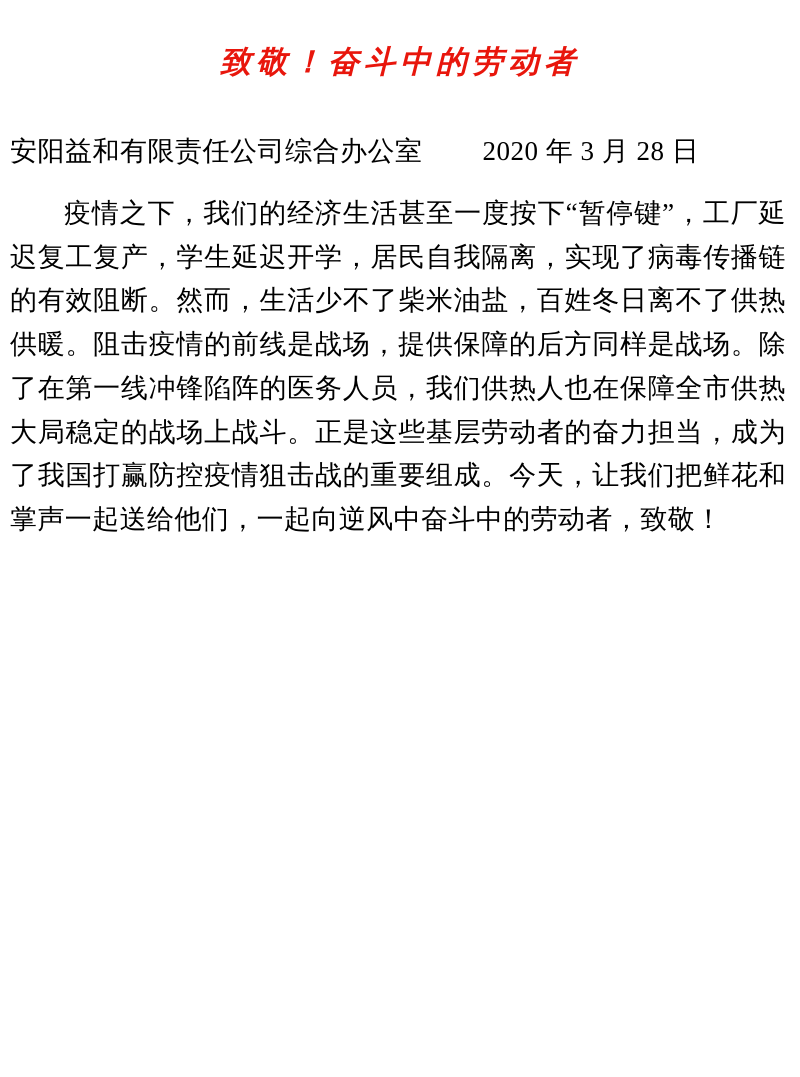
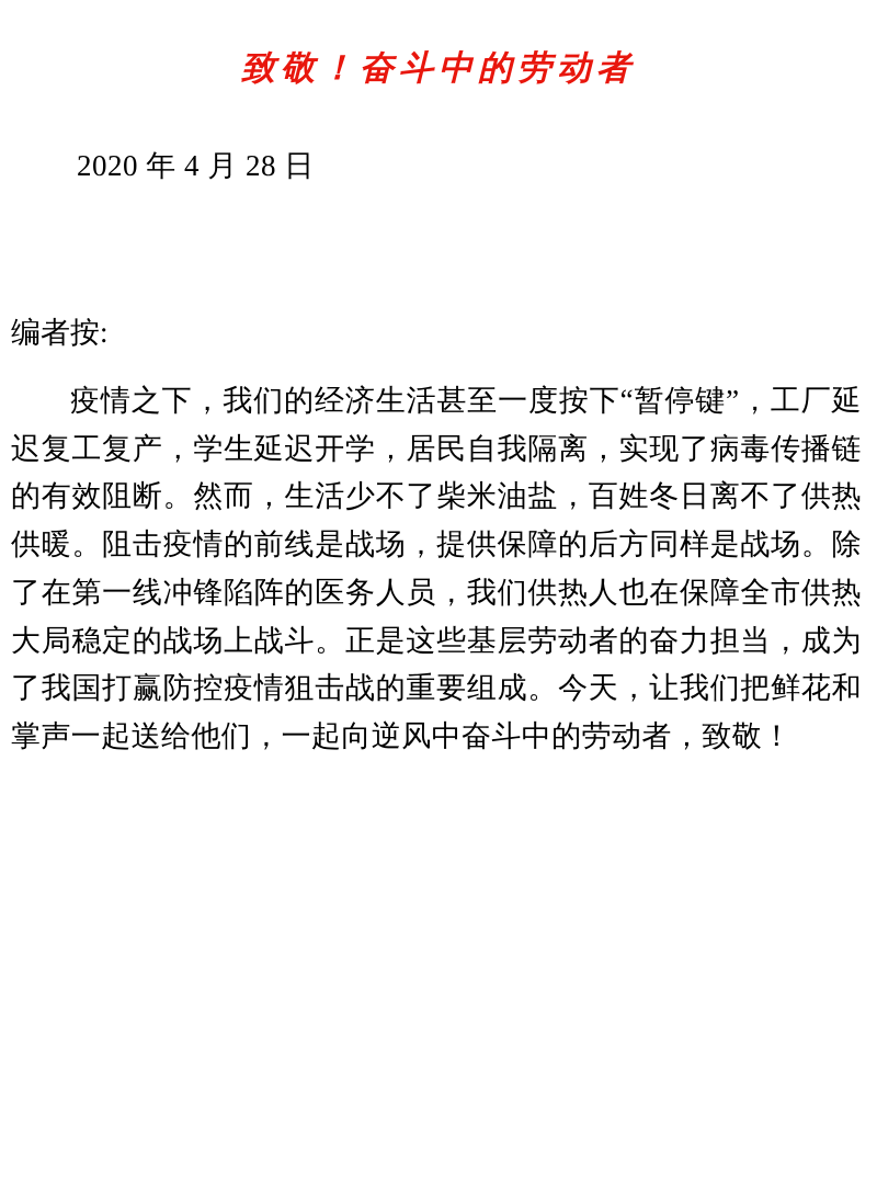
  致敬！奋斗中的劳动者
- 安阳益和有限责任公司综合办公室
- 2020 年 3 月 28 日
+ 2020 年 4 月 28 日
+ 编者按:
  疫情之下，我们的经济生活甚至一度按下“暂停键”，工厂延迟复工复产，学生延迟开学，居民自我隔离，实现了病毒传播链的有效阻断。然而，生活少不了柴米油盐，百姓冬日离不了供热供暖。阻击疫情的前线是战场，提供保障的后方同样是战场。除了在第一线冲锋陷阵的医务人员，我们供热人也在保障全市供热大局稳定的战场上战斗。正是这些基层劳动者的奋力担当，成为了我国打赢防控疫情狙击战的重要组成。今天，让我们把鲜花和掌声一起送给他们，一起向逆风中奋斗中的劳动者，致敬！
